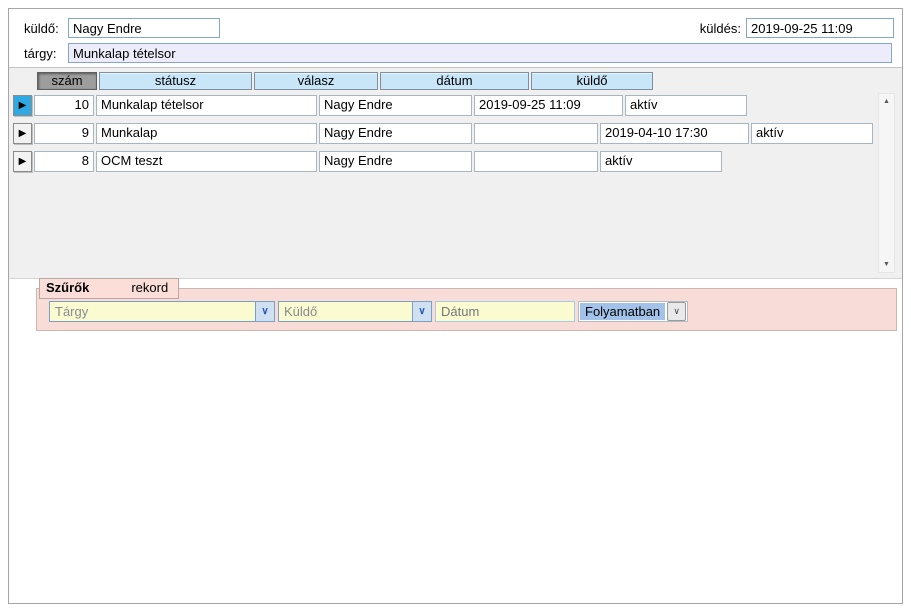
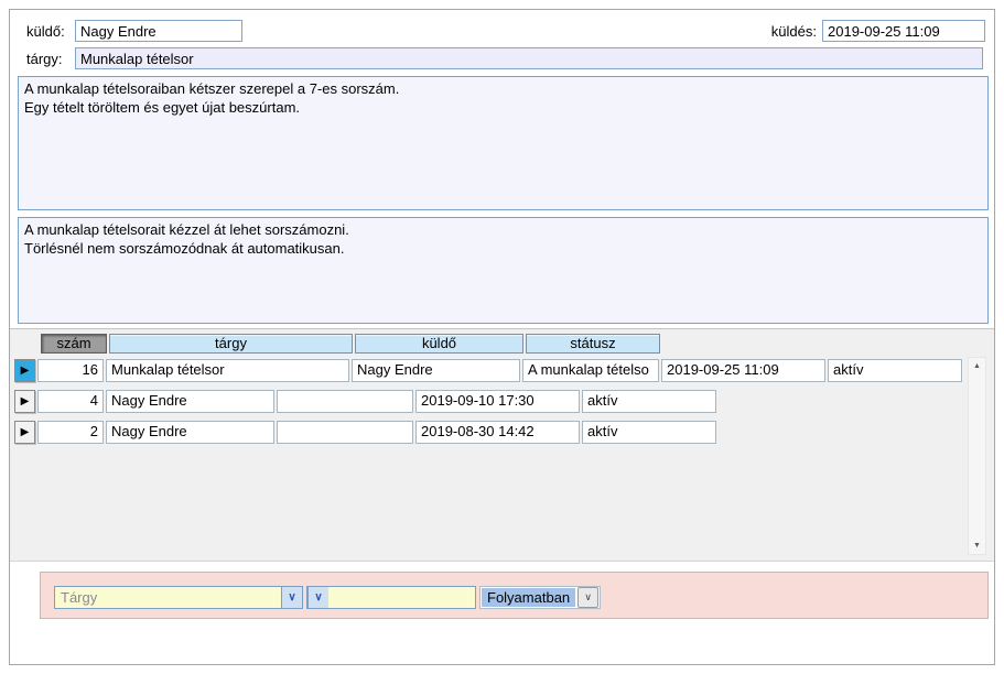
  küldő:
  Nagy Endre
  küldés:
  2019-09-25 11:09
  tárgy:
  Munkalap tételsor
+ A munkalap tételsoraiban kétszer szerepel a 7-es sorszám.
+ Egy tételt töröltem és egyet újat beszúrtam.
+ A munkalap tételsorait kézzel át lehet sorszámozni.
+ Törlésnél nem sorszámozódnak át automatikusan.
  szám
+ tárgy
- státusz
+ küldő
- válasz
- dátum
- küldő
+ státusz
  ▶
- 10
+ 16
  Munkalap tételsor
  Nagy Endre
+ A munkalap tételso
  2019-09-25 11:09
  aktív
  ▶
- 9
+ 4
- Munkalap
  Nagy Endre
- 2019-04-10 17:30
+ 2019-09-10 17:30
  aktív
  ▶
- 8
+ 2
- OCM teszt
  Nagy Endre
+ 2019-08-30 14:42
  aktív
- Szűrők
- rekord
  Tárgy
  ∨
- Küldő
  ∨
- Dátum
  Folyamatban
  ∨
